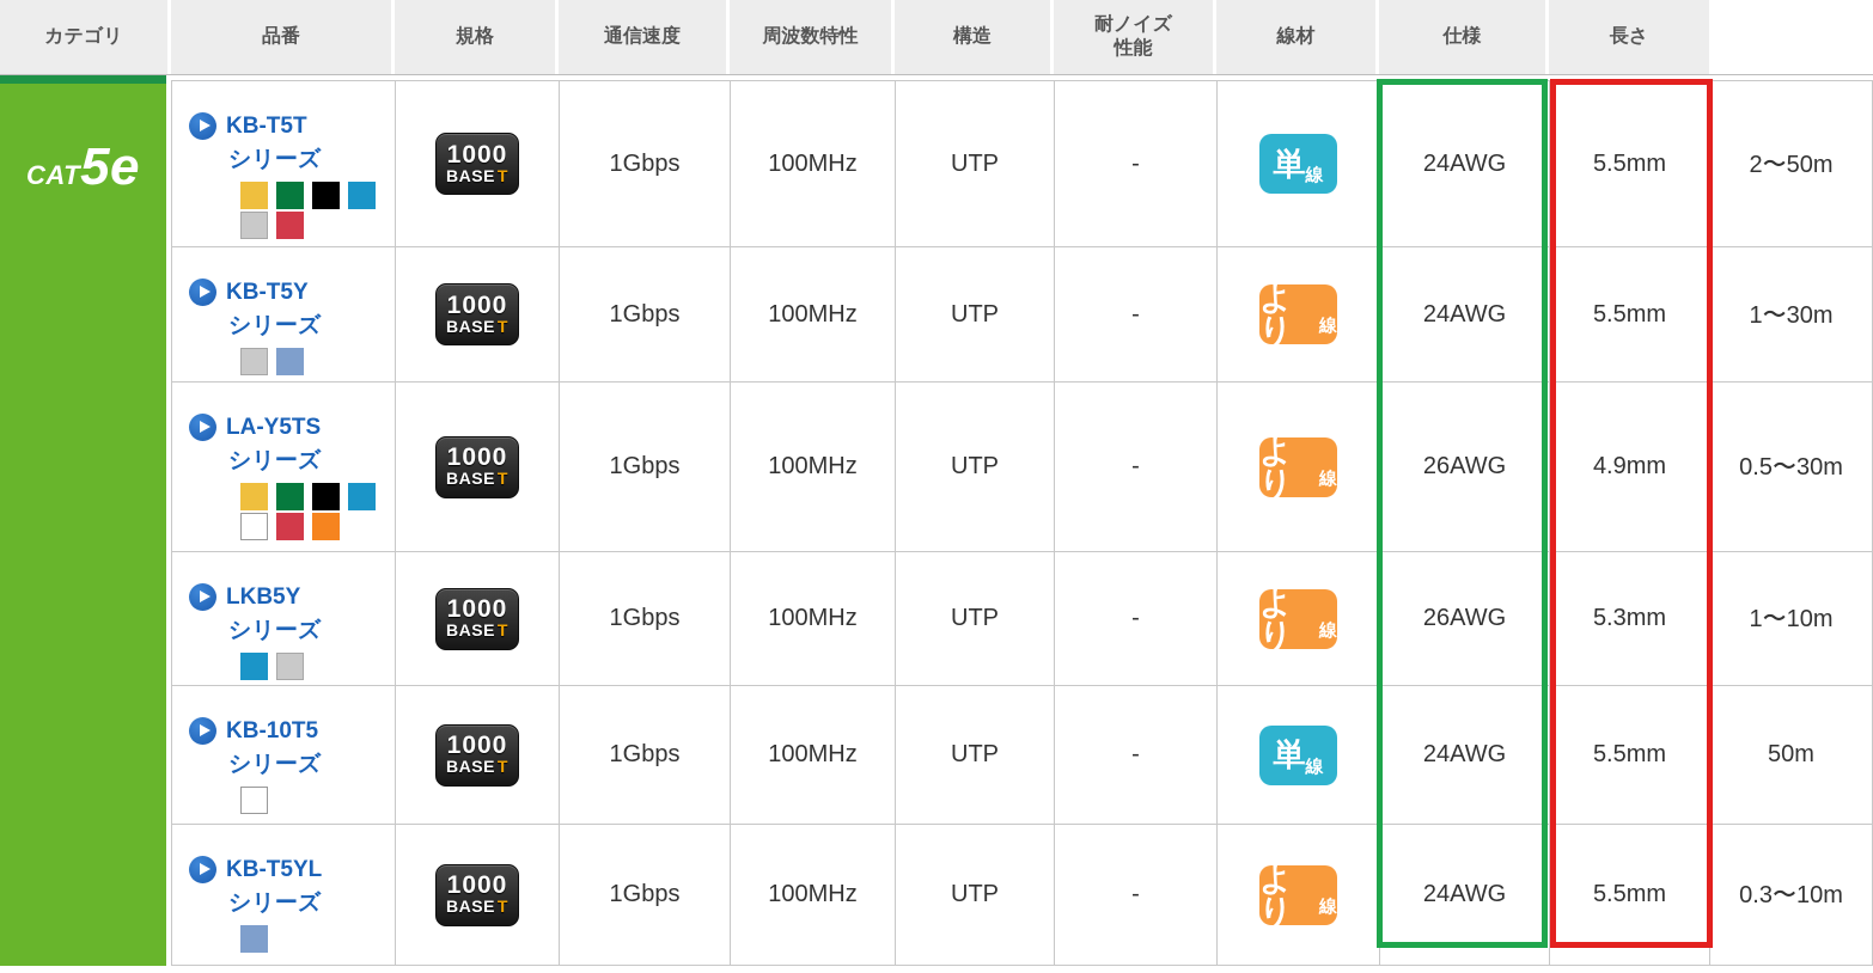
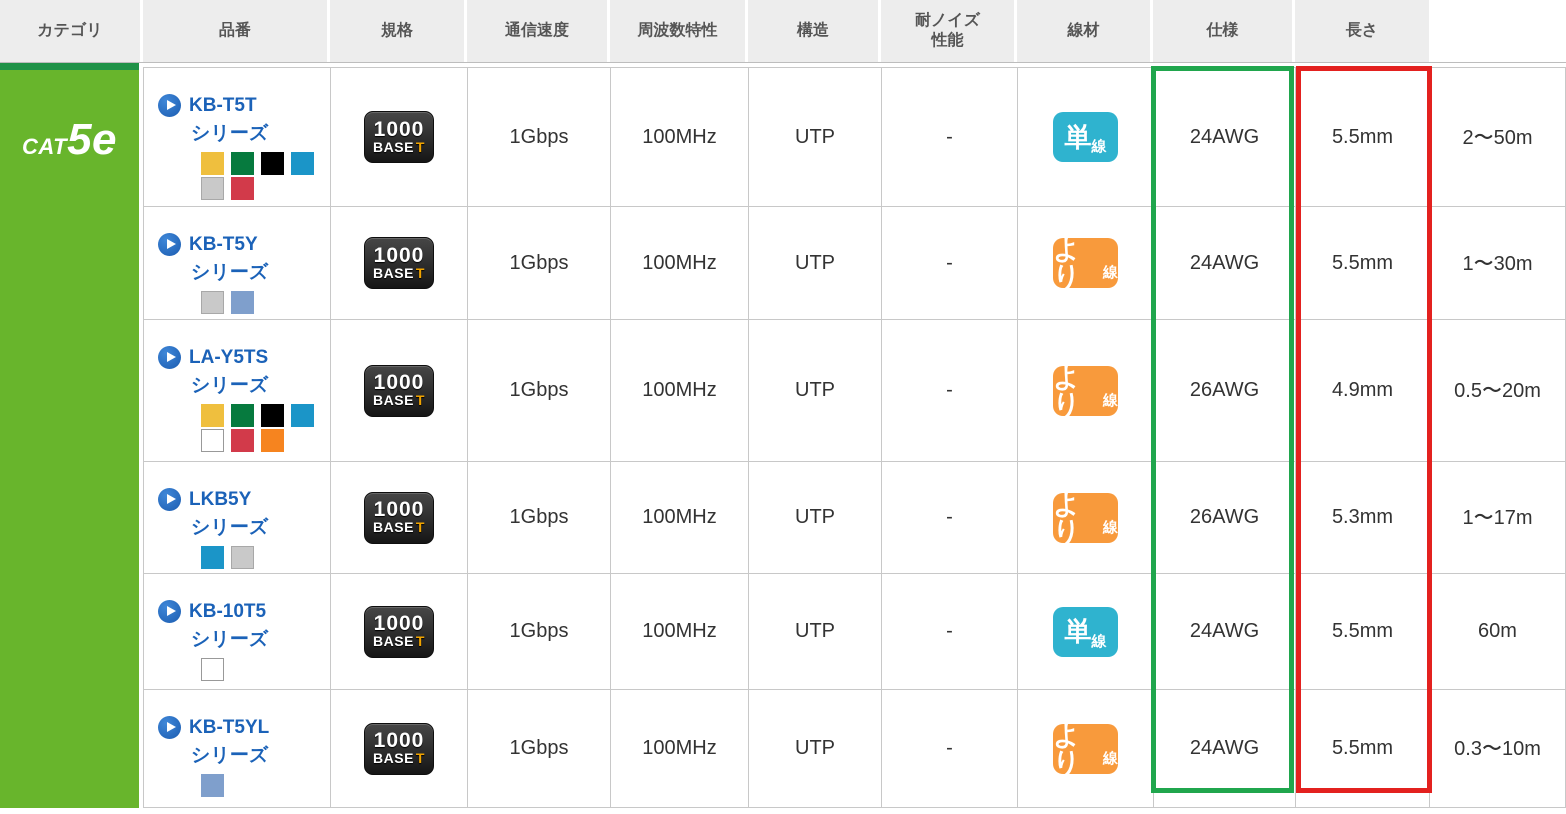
  カテゴリ
  品番
  規格
  通信速度
  周波数特性
  構造
  耐ノイズ
  性能
  線材
  仕様
  長さ
  CAT
  5e
  KB-T5T
  シリーズ
  1000
  BASE T
  1Gbps
  100MHz
  UTP
  -
  単
  線
  24AWG
  5.5mm
  2〜50m
  KB-T5Y
  シリーズ
  1000
  BASE T
  1Gbps
  100MHz
  UTP
  -
  より
  線
  24AWG
  5.5mm
  1〜30m
  LA-Y5TS
  シリーズ
  1000
  BASE T
  1Gbps
  100MHz
  UTP
  -
  より
  線
  26AWG
  4.9mm
- 0.5〜30m
+ 0.5〜20m
  LKB5Y
  シリーズ
  1000
  BASE T
  1Gbps
  100MHz
  UTP
  -
  より
  線
  26AWG
  5.3mm
- 1〜10m
+ 1〜17m
  KB-10T5
  シリーズ
  1000
  BASE T
  1Gbps
  100MHz
  UTP
  -
  単
  線
  24AWG
  5.5mm
- 50m
+ 60m
  KB-T5YL
  シリーズ
  1000
  BASE T
  1Gbps
  100MHz
  UTP
  -
  より
  線
  24AWG
  5.5mm
  0.3〜10m
